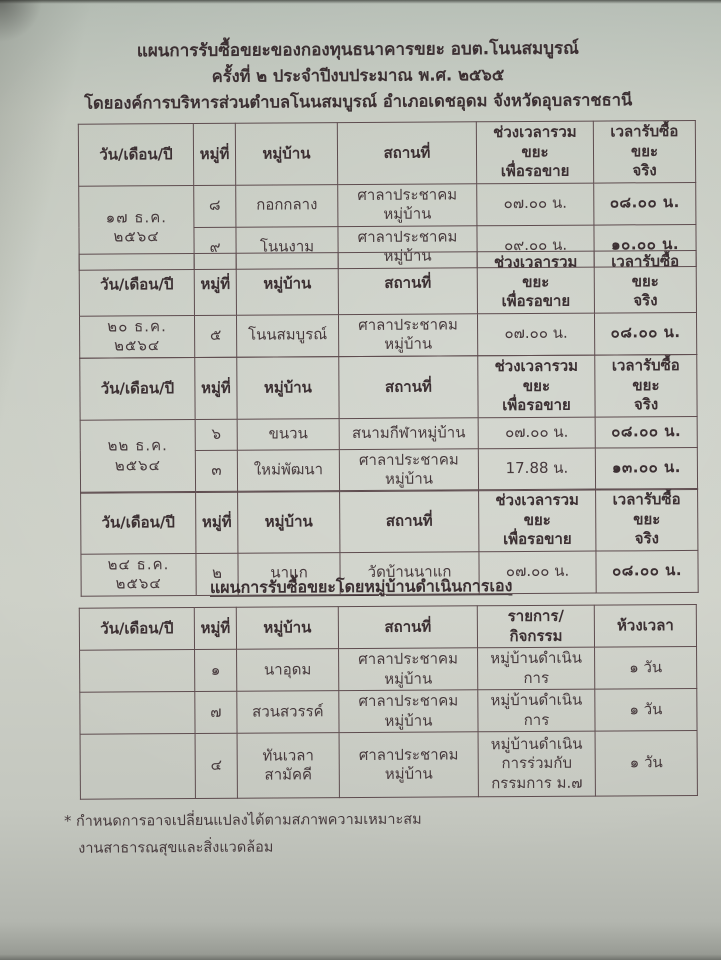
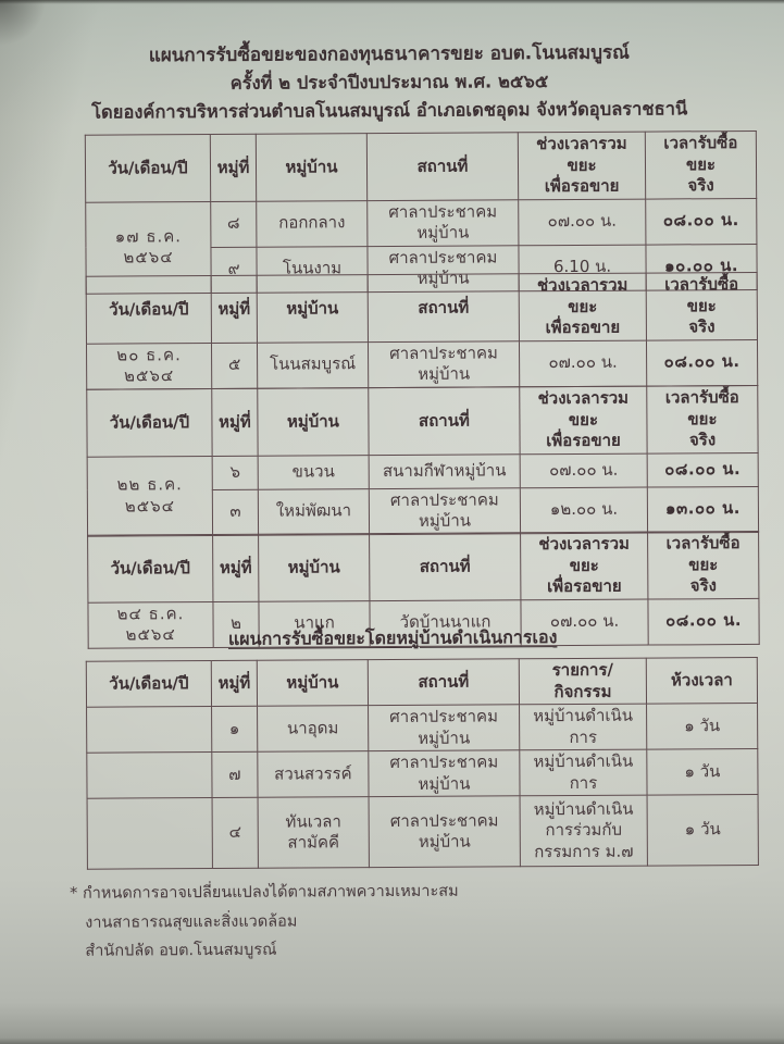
  แผนการรับซื้อขยะของกองทุนธนาคารขยะ อบต.โนนสมบูรณ์
  ครั้งที่ ๒ ประจำปีงบประมาณ พ.ศ. ๒๕๖๕
  โดยองค์การบริหารส่วนตำบลโนนสมบูรณ์ อำเภอเดชอุดม จังหวัดอุบลราชธานี
  วัน/เดือน/ปี	หมู่ที่	หมู่บ้าน	สถานที่	ช่วงเวลารวมขยะเพื่อรอขาย	เวลารับซื้อขยะจริง
  ๑๗ ธ.ค. ๒๕๖๔	๘	กอกกลาง	ศาลาประชาคมหมู่บ้าน	๐๗.๐๐ น.	๐๘.๐๐ น.
- ๙	โนนงาม	ศาลาประชาคมหมู่บ้าน	๐๙.๐๐ น.	๑๐.๐๐ น.
+ ๙	โนนงาม	ศาลาประชาคมหมู่บ้าน	6.10 น.	๑๐.๐๐ น.
  วัน/เดือน/ปี	หมู่ที่	หมู่บ้าน	สถานที่	ช่วงเวลารวมขยะเพื่อรอขาย	เวลารับซื้อขยะจริง
  ๒๐ ธ.ค. ๒๕๖๔	๕	โนนสมบูรณ์	ศาลาประชาคมหมู่บ้าน	๐๗.๐๐ น.	๐๘.๐๐ น.
  วัน/เดือน/ปี	หมู่ที่	หมู่บ้าน	สถานที่	ช่วงเวลารวมขยะเพื่อรอขาย	เวลารับซื้อขยะจริง
  ๒๒ ธ.ค. ๒๕๖๔	๖	ขนวน	สนามกีฬาหมู่บ้าน	๐๗.๐๐ น.	๐๘.๐๐ น.
- ๓	ใหม่พัฒนา	ศาลาประชาคมหมู่บ้าน	17.88 น.	๑๓.๐๐ น.
+ ๓	ใหม่พัฒนา	ศาลาประชาคมหมู่บ้าน	๑๒.๐๐ น.	๑๓.๐๐ น.
  วัน/เดือน/ปี	หมู่ที่	หมู่บ้าน	สถานที่	ช่วงเวลารวมขยะเพื่อรอขาย	เวลารับซื้อขยะจริง
  ๒๔ ธ.ค. ๒๕๖๔	๒	นาแก	วัดบ้านนาแก	๐๗.๐๐ น.	๐๘.๐๐ น.
  แผนการรับซื้อขยะโดยหมู่บ้านดำเนินการเอง
  วัน/เดือน/ปี	หมู่ที่	หมู่บ้าน	สถานที่	รายการ/กิจกรรม	ห้วงเวลา
  	๑	นาอุดม	ศาลาประชาคมหมู่บ้าน	หมู่บ้านดำเนินการ	๑ วัน
  	๗	สวนสวรรค์	ศาลาประชาคมหมู่บ้าน	หมู่บ้านดำเนินการ	๑ วัน
  	๔	ทันเวลาสามัคคี	ศาลาประชาคมหมู่บ้าน	หมู่บ้านดำเนินการร่วมกับกรรมการ ม.๗	๑ วัน
  * กำหนดการอาจเปลี่ยนแปลงได้ตามสภาพความเหมาะสม
  งานสาธารณสุขและสิ่งแวดล้อม
+ สำนักปลัด อบต.โนนสมบูรณ์
